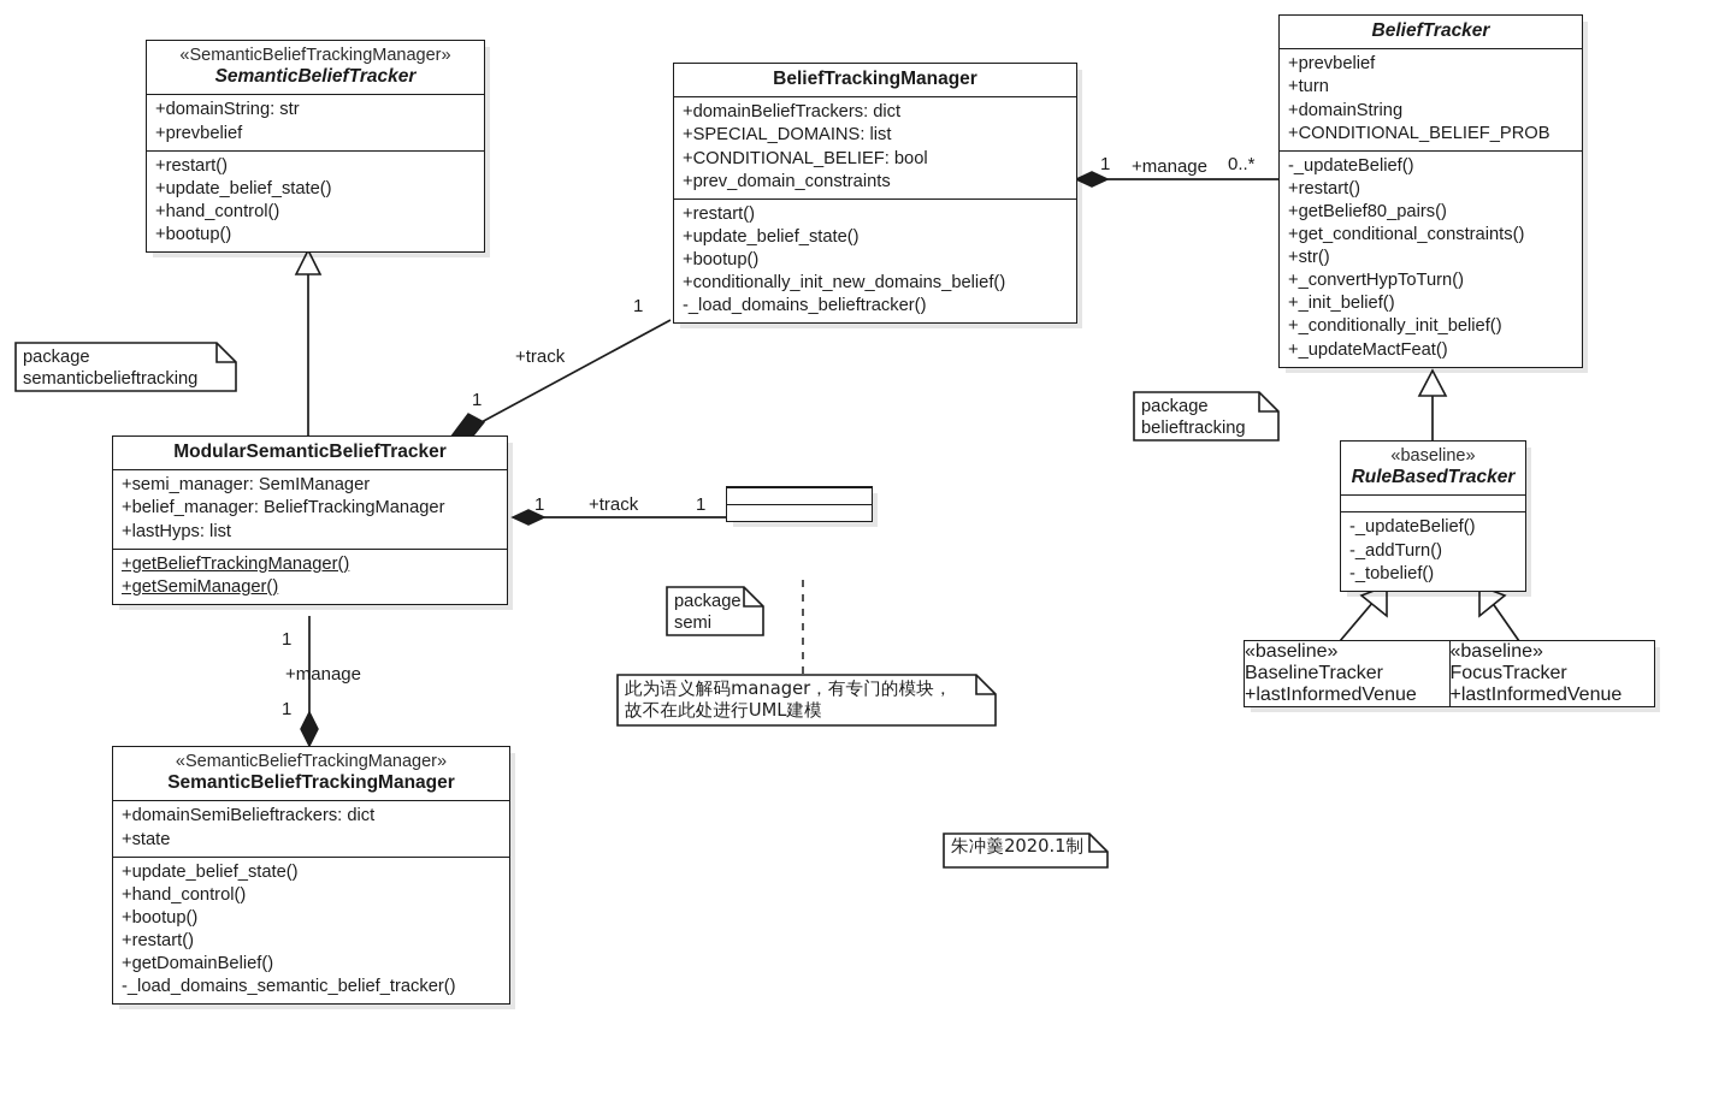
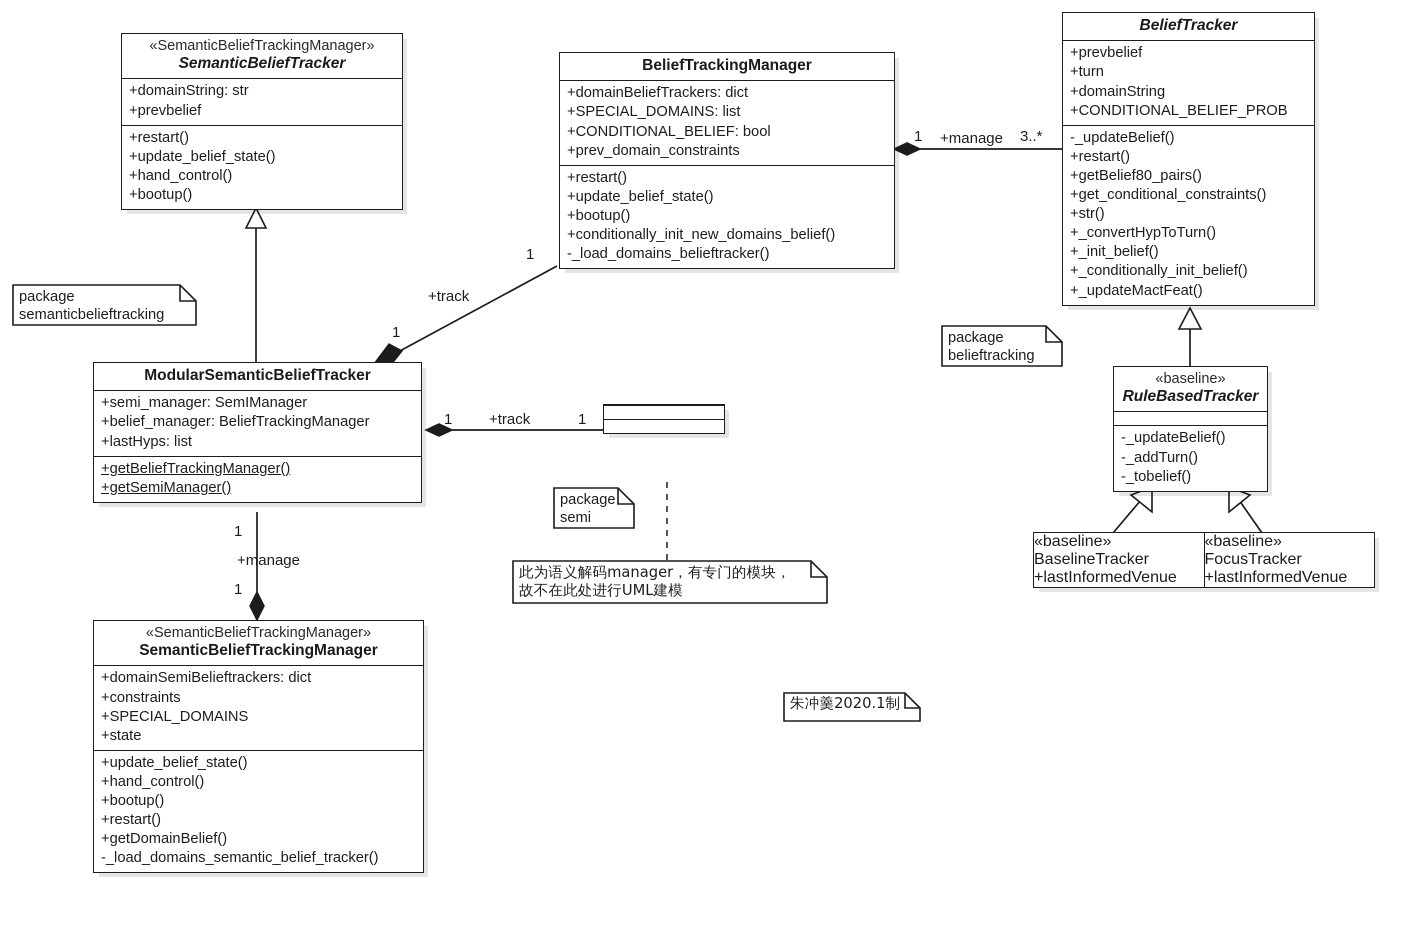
  «SemanticBeliefTrackingManager»
  SemanticBeliefTracker
  +domainString: str
  +prevbelief
  +restart()
  +update_belief_state()
  +hand_control()
  +bootup()
  BeliefTrackingManager
  +domainBeliefTrackers: dict
  +SPECIAL_DOMAINS: list
  +CONDITIONAL_BELIEF: bool
  +prev_domain_constraints
  +restart()
  +update_belief_state()
  +bootup()
  +conditionally_init_new_domains_belief()
  -_load_domains_belieftracker()
  BeliefTracker
  +prevbelief
  +turn
  +domainString
  +CONDITIONAL_BELIEF_PROB
  -_updateBelief()
  +restart()
  +getBelief80_pairs()
  +get_conditional_constraints()
  +str()
  +_convertHypToTurn()
  +_init_belief()
  +_conditionally_init_belief()
  +_updateMactFeat()
  ModularSemanticBeliefTracker
  +semi_manager: SemIManager
  +belief_manager: BeliefTrackingManager
  +lastHyps: list
  +getBeliefTrackingManager()
  +getSemiManager()
  «SemanticBeliefTrackingManager»
  SemanticBeliefTrackingManager
  +domainSemiBelieftrackers: dict
+ +constraints
+ +SPECIAL_DOMAINS
  +state
  +update_belief_state()
  +hand_control()
  +bootup()
  +restart()
  +getDomainBelief()
  -_load_domains_semantic_belief_tracker()
  «baseline»
  RuleBasedTracker
  -_updateBelief()
  -_addTurn()
  -_tobelief()
  «baseline»
  BaselineTracker
  +lastInformedVenue
  «baseline»
  FocusTracker
  +lastInformedVenue
  package
  semanticbelieftracking
  package
  belieftracking
  package
  semi
  此为语义解码manager，有专门的模块，
  故不在此处进行UML建模
  朱冲羹2020.1制
  1
  +manage
- 0..*
+ 3..*
  1
  +track
  1
  1
  +track
  1
  1
  +manage
  1
